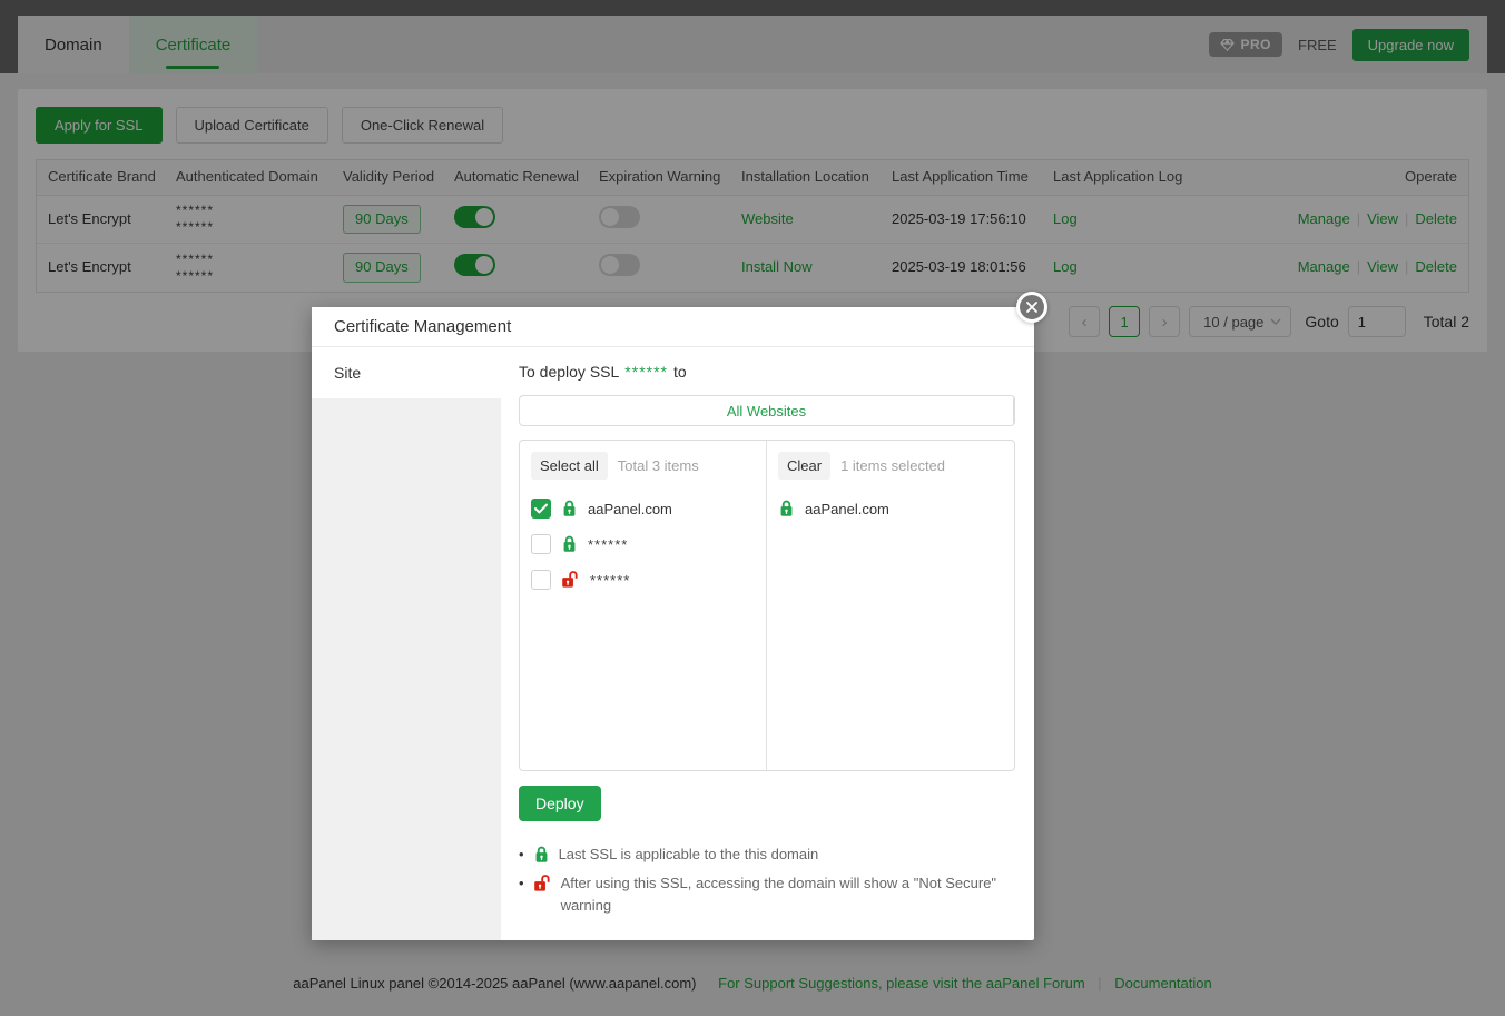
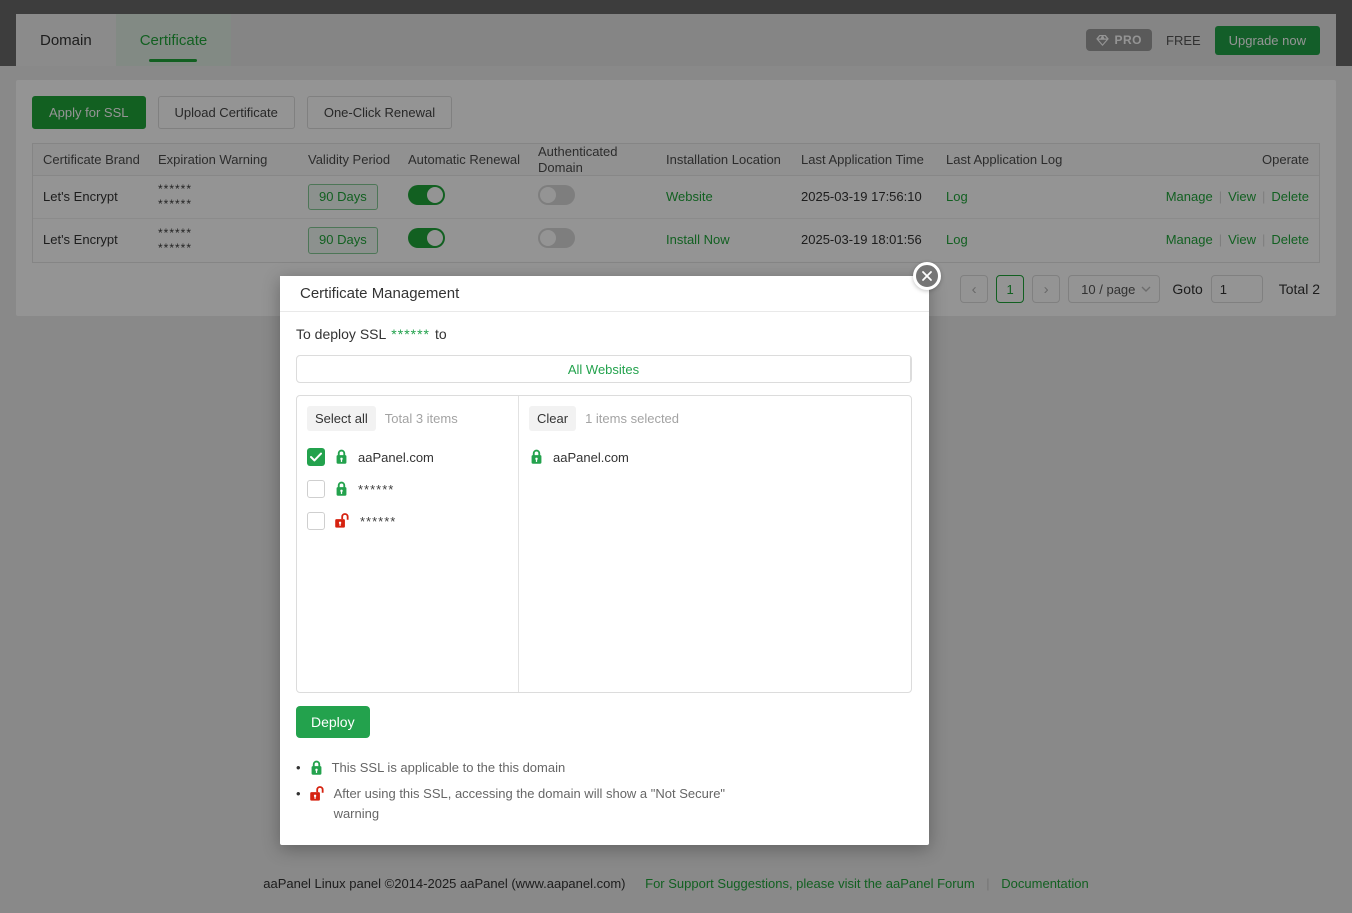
  Domain
  Certificate
  PRO
  FREE
  Upgrade now
  Apply for SSL
  Upload Certificate
  One-Click Renewal
  Certificate Brand
- Authenticated Domain
+ Expiration Warning
  Validity Period
  Automatic Renewal
- Expiration Warning
+ Authenticated Domain
  Installation Location
  Last Application Time
  Last Application Log
  Operate
  Let's Encrypt
  ******
  ******
  90 Days
  Website
  2025-03-19 17:56:10
  Log
  Manage View Delete
  Let's Encrypt
  ******
  ******
  90 Days
  Install Now
  2025-03-19 18:01:56
  Log
  Manage View Delete
  ‹
  1
  ›
  10 / page
  Goto
  1
  Total 2
  aaPanel Linux panel ©2014-2025 aaPanel (www.aapanel.com) For Support Suggestions, please visit the aaPanel Forum Documentation
  Certificate Management
- Site
  To deploy SSL ****** to
  All Websites
  Select all
  Total 3 items
  aaPanel.com
  ******
  ******
  Clear
  1 items selected
  aaPanel.com
  Deploy
  •
- Last SSL is applicable to the this domain
+ This SSL is applicable to the this domain
  •
  After using this SSL, accessing the domain will show a "Not Secure" warning
